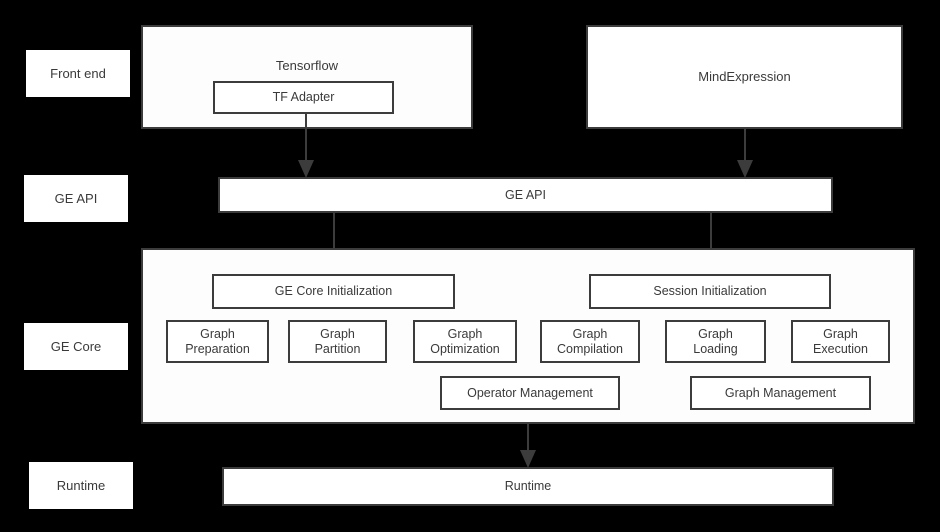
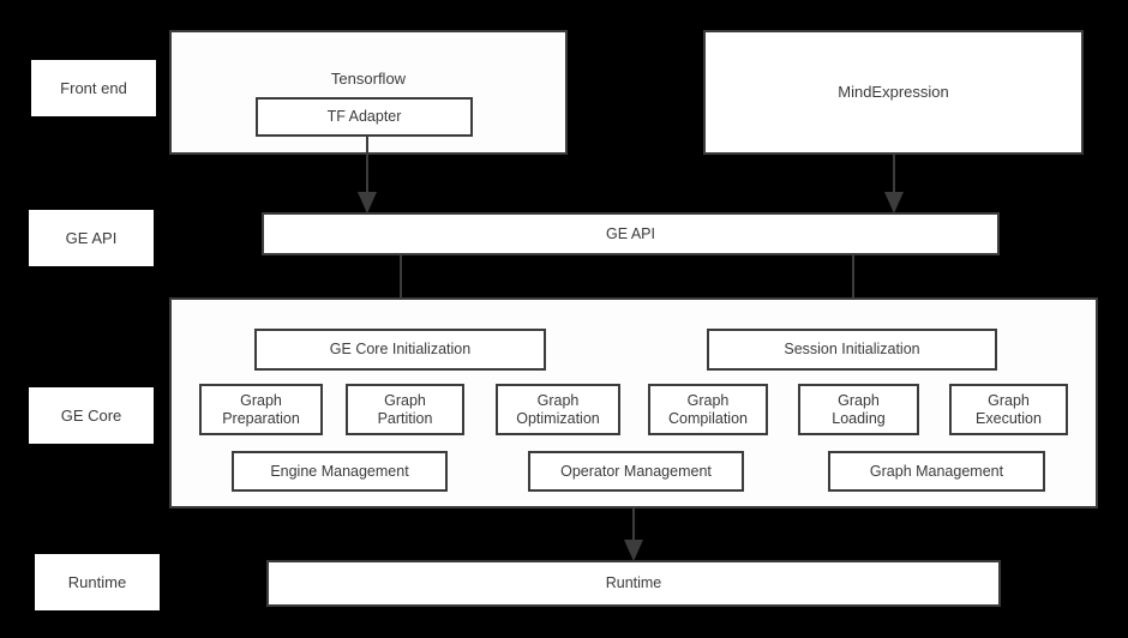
  Front end
  GE API
  GE Core
  Runtime
  Tensorflow
  TF Adapter
  MindExpression
  GE API
  GE Core Initialization
  Session Initialization
  Graph
  Preparation
  Graph
  Partition
  Graph
  Optimization
  Graph
  Compilation
  Graph
  Loading
  Graph
  Execution
+ Engine Management
  Operator Management
  Graph Management
  Runtime
